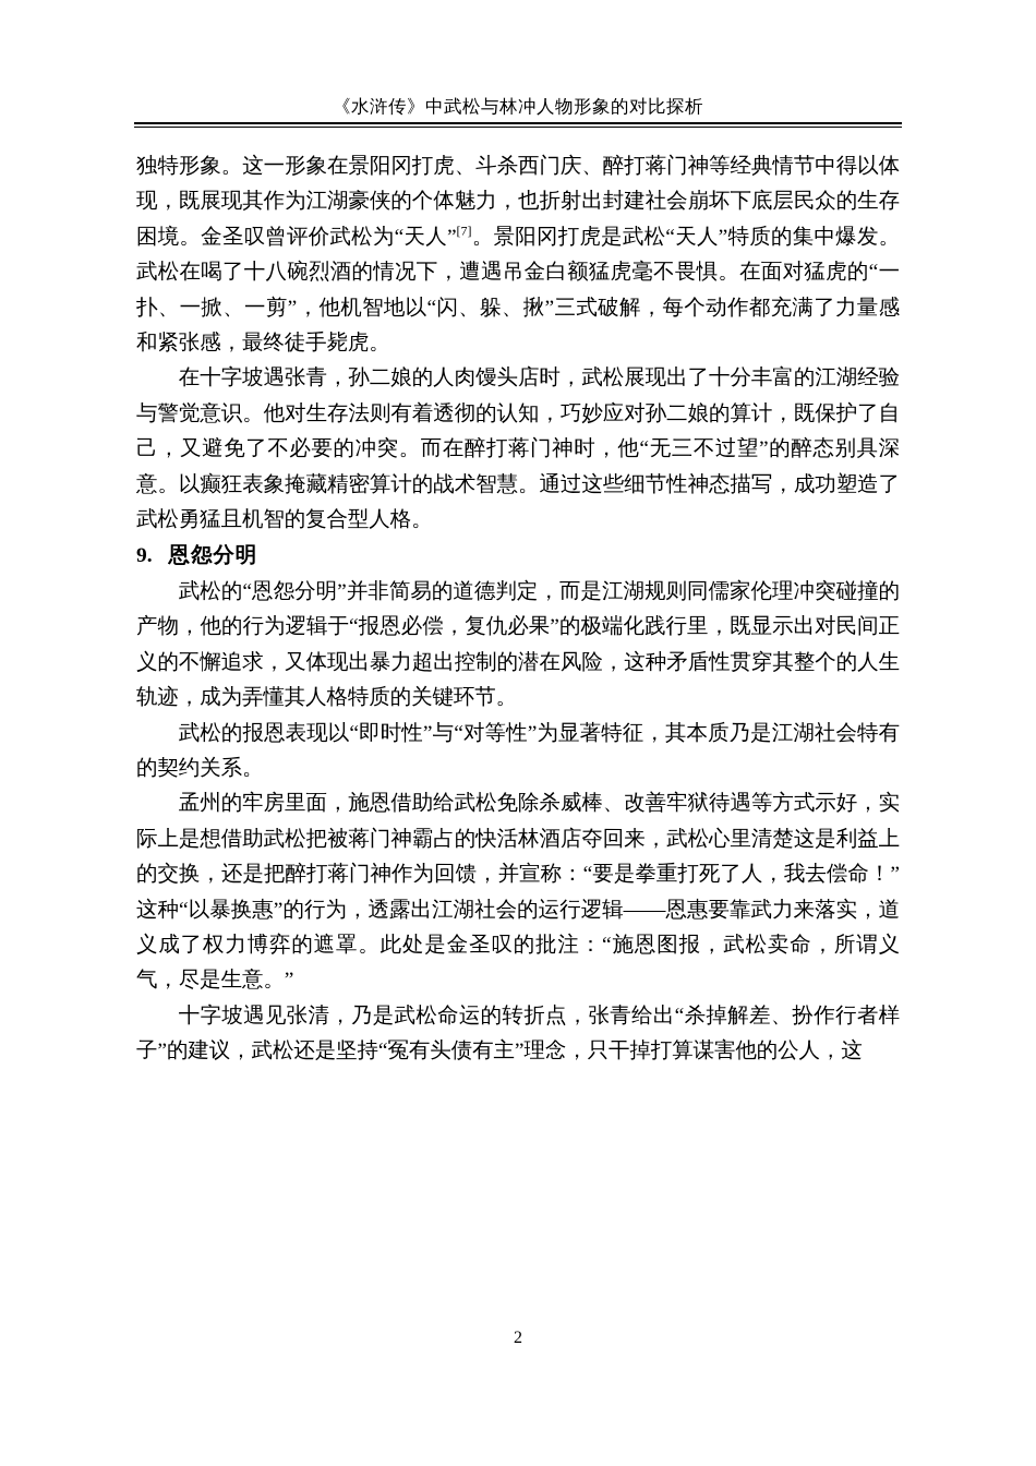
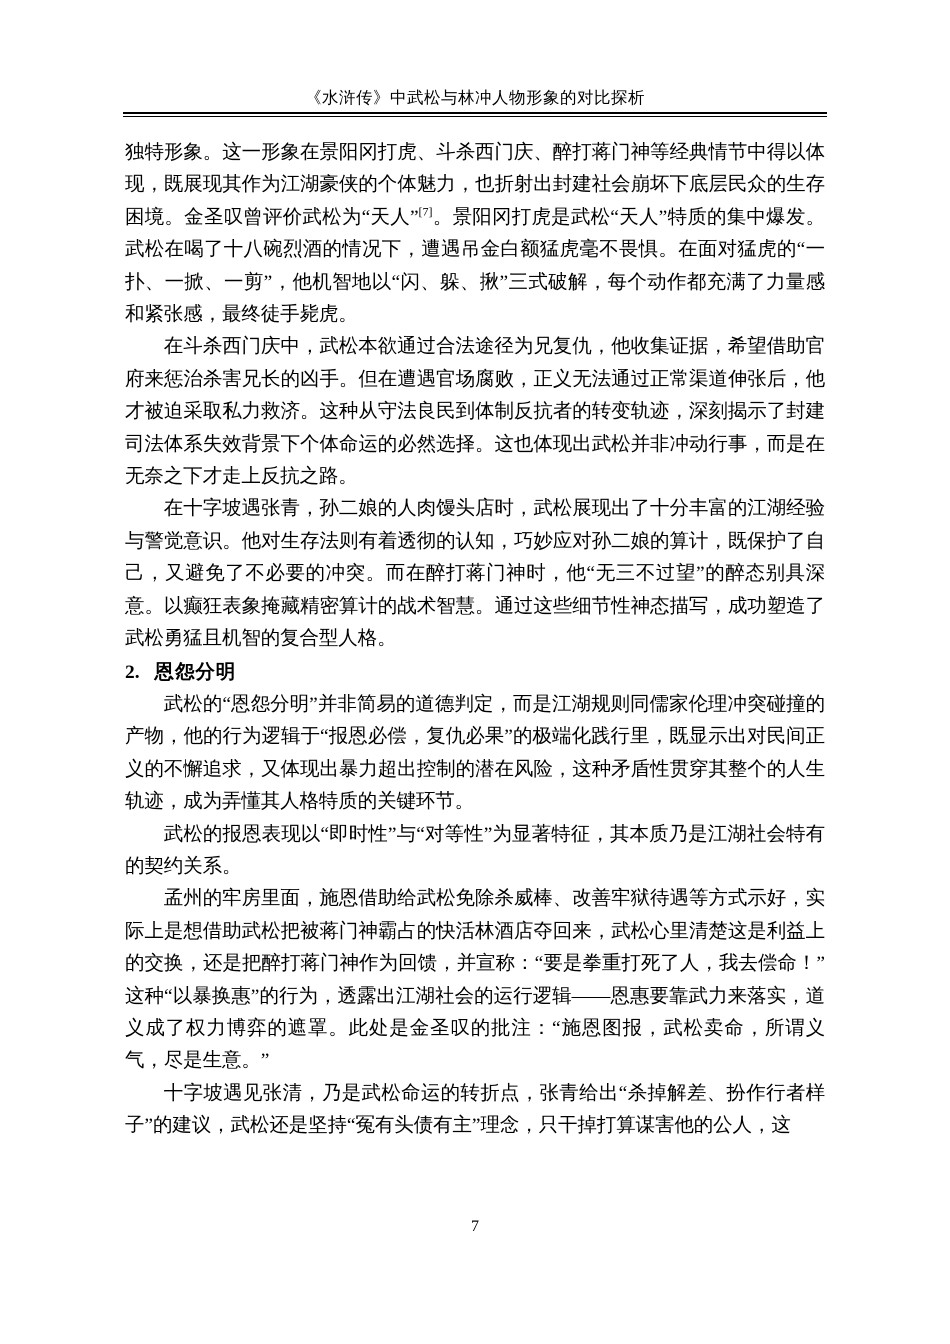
  《水浒传》中武松与林冲人物形象的对比探析
  独特形象。这一形象在景阳冈打虎、斗杀西门庆、醉打蒋门神等经典情节中得以体现，既展现其作为江湖豪侠的个体魅力，也折射出封建社会崩坏下底层民众的生存困境。金圣叹曾评价武松为“天人”[7]。景阳冈打虎是武松“天人”特质的集中爆发。武松在喝了十八碗烈酒的情况下，遭遇吊金白额猛虎毫不畏惧。在面对猛虎的“一扑、一掀、一剪”，他机智地以“闪、躲、揪”三式破解，每个动作都充满了力量感和紧张感，最终徒手毙虎。
+ 在斗杀西门庆中，武松本欲通过合法途径为兄复仇，他收集证据，希望借助官府来惩治杀害兄长的凶手。但在遭遇官场腐败，正义无法通过正常渠道伸张后，他才被迫采取私力救济。这种从守法良民到体制反抗者的转变轨迹，深刻揭示了封建司法体系失效背景下个体命运的必然选择。这也体现出武松并非冲动行事，而是在无奈之下才走上反抗之路。
  在十字坡遇张青，孙二娘的人肉馒头店时，武松展现出了十分丰富的江湖经验与警觉意识。他对生存法则有着透彻的认知，巧妙应对孙二娘的算计，既保护了自己，又避免了不必要的冲突。而在醉打蒋门神时，他“无三不过望”的醉态别具深意。以癫狂表象掩藏精密算计的战术智慧。通过这些细节性神态描写，成功塑造了武松勇猛且机智的复合型人格。
- 9. 恩怨分明
+ 2. 恩怨分明
  武松的“恩怨分明”并非简易的道德判定，而是江湖规则同儒家伦理冲突碰撞的产物，他的行为逻辑于“报恩必偿，复仇必果”的极端化践行里，既显示出对民间正义的不懈追求，又体现出暴力超出控制的潜在风险，这种矛盾性贯穿其整个的人生轨迹，成为弄懂其人格特质的关键环节。
  武松的报恩表现以“即时性”与“对等性”为显著特征，其本质乃是江湖社会特有的契约关系。
  孟州的牢房里面，施恩借助给武松免除杀威棒、改善牢狱待遇等方式示好，实际上是想借助武松把被蒋门神霸占的快活林酒店夺回来，武松心里清楚这是利益上的交换，还是把醉打蒋门神作为回馈，并宣称：“要是拳重打死了人，我去偿命！”这种“以暴换惠”的行为，透露出江湖社会的运行逻辑——恩惠要靠武力来落实，道义成了权力博弈的遮罩。此处是金圣叹的批注：“施恩图报，武松卖命，所谓义气，尽是生意。”
  十字坡遇见张清，乃是武松命运的转折点，张青给出“杀掉解差、扮作行者样子”的建议，武松还是坚持“冤有头债有主”理念，只干掉打算谋害他的公人，这
- 2
+ 7
